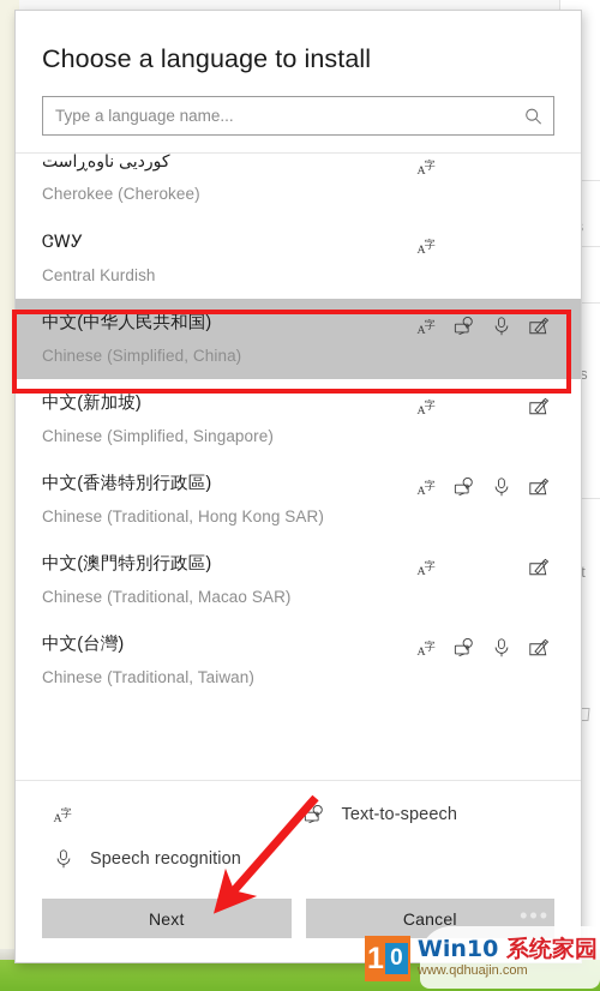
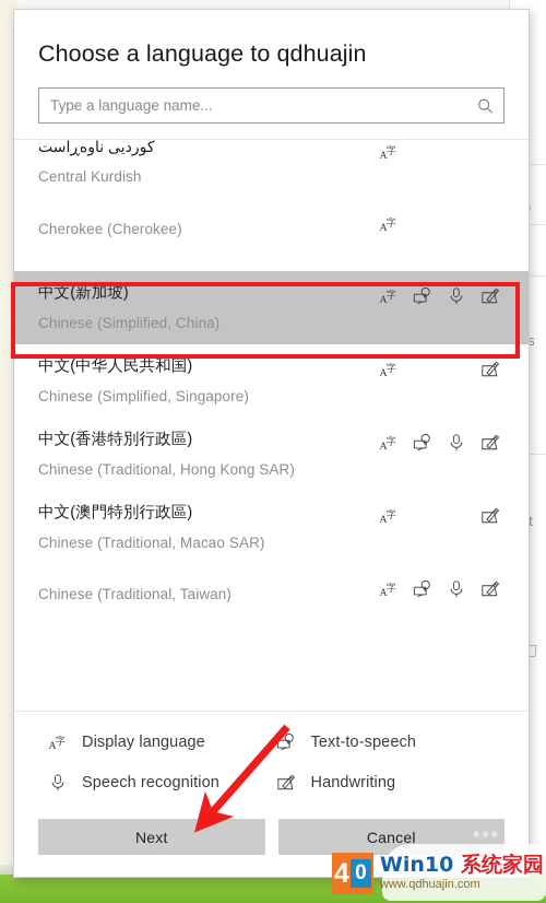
- Choose a language to install
+ Choose a language to qdhuajin
  Type a language name...
  کوردیی ناوەڕاست
- Cherokee (Cherokee)
+ Central Kurdish
  A
  字
- ᏣᎳᎩ
- Central Kurdish
+ Cherokee (Cherokee)
  A
  字
- 中文(中华人民共和国)
+ 中文(新加坡)
  Chinese (Simplified, China)
  A
  字
- 中文(新加坡)
+ 中文(中华人民共和国)
  Chinese (Simplified, Singapore)
  A
  字
  中文(香港特別行政區)
  Chinese (Traditional, Hong Kong SAR)
  A
  字
  中文(澳門特別行政區)
  Chinese (Traditional, Macao SAR)
  A
  字
- 中文(台灣)
  Chinese (Traditional, Taiwan)
  A
  字
  A
  字
+ Display language
  Text-to-speech
  Speech recognition
+ Handwriting
  Next
  Cancel
  •••
- 1
+ 4
  0
  Win10 系统家园
  www.qdhuajin.com
